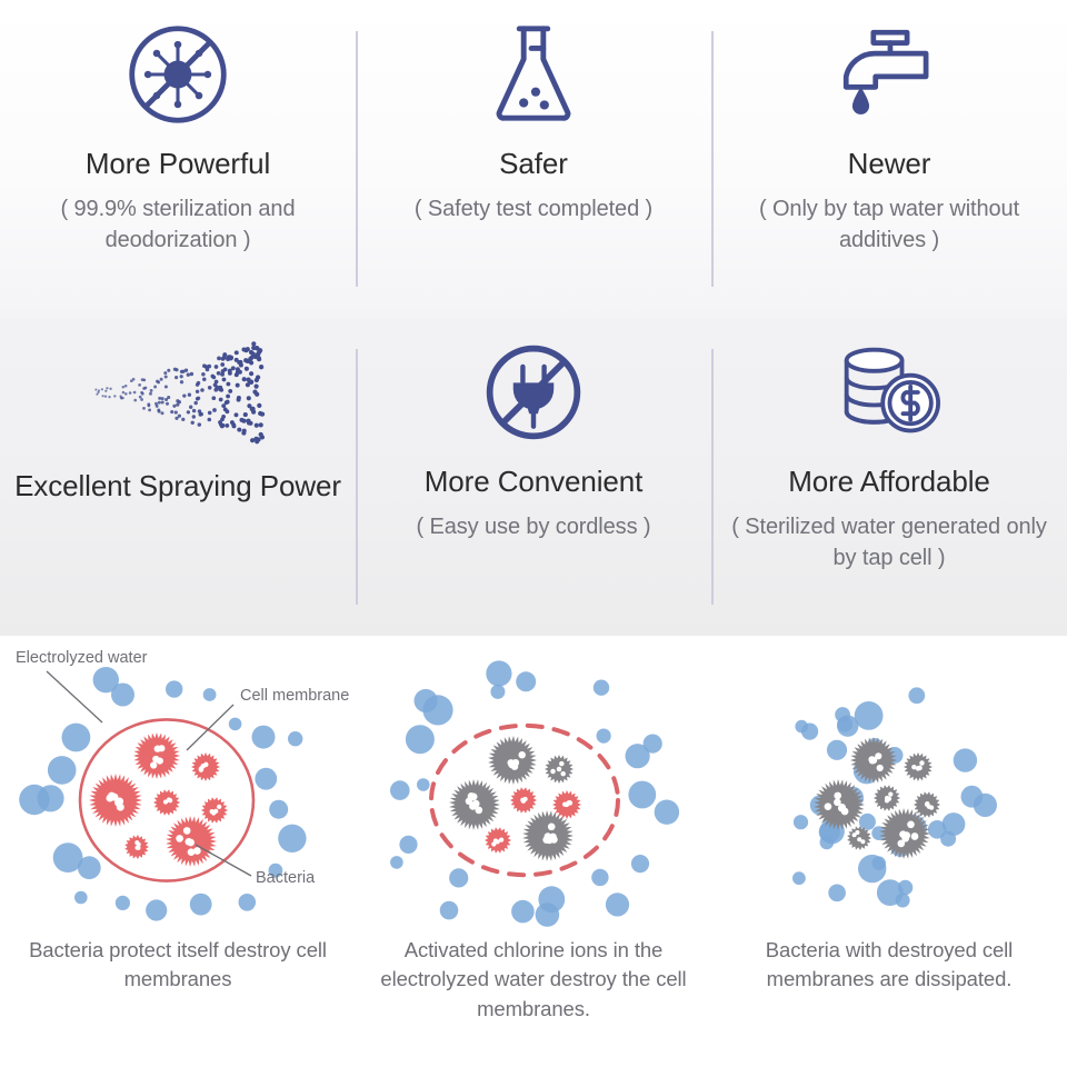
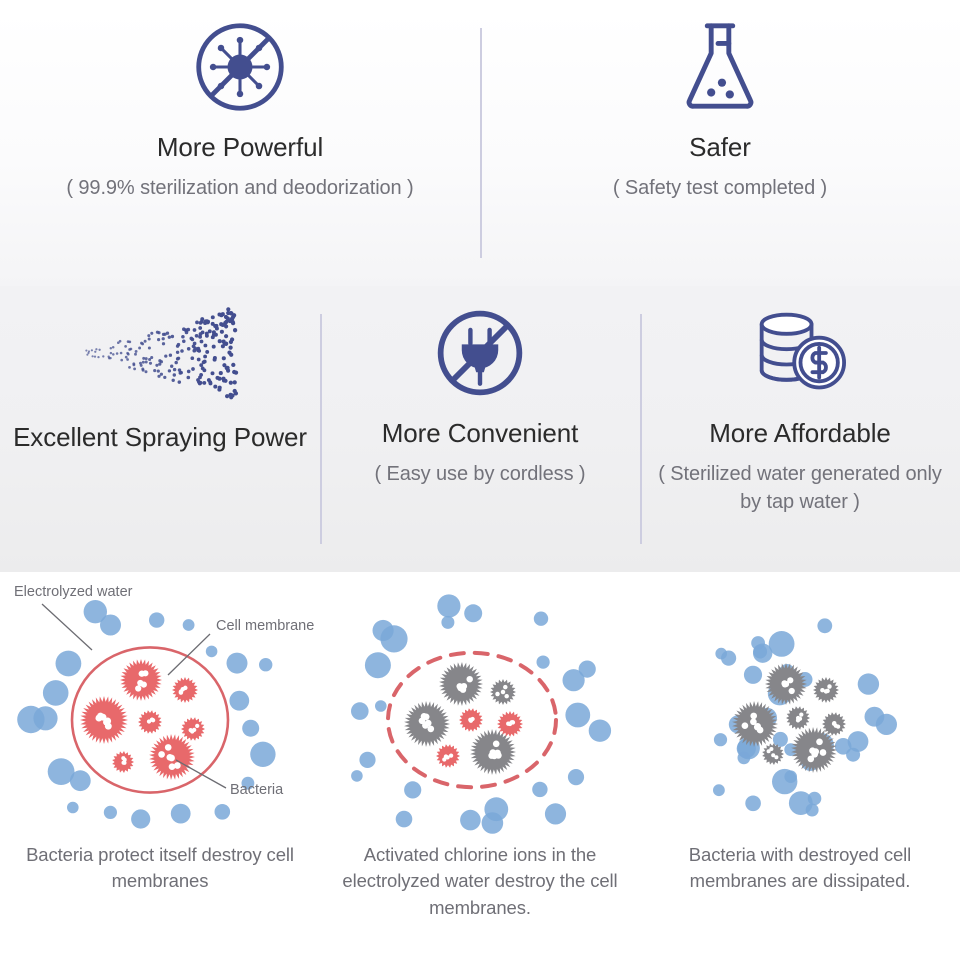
  More Powerful
  ( 99.9% sterilization and deodorization )
  Safer
  ( Safety test completed )
- Newer
- ( Only by tap water without additives )
  Excellent Spraying Power
  More Convenient
  ( Easy use by cordless )
  More Affordable
- ( Sterilized water generated only by tap cell )
+ ( Sterilized water generated only by tap water )
  Electrolyzed water
  Cell membrane
  Bacteria
  Bacteria protect itself destroy cell membranes
  Activated chlorine ions in the electrolyzed water destroy the cell membranes.
  Bacteria with destroyed cell membranes are dissipated.
